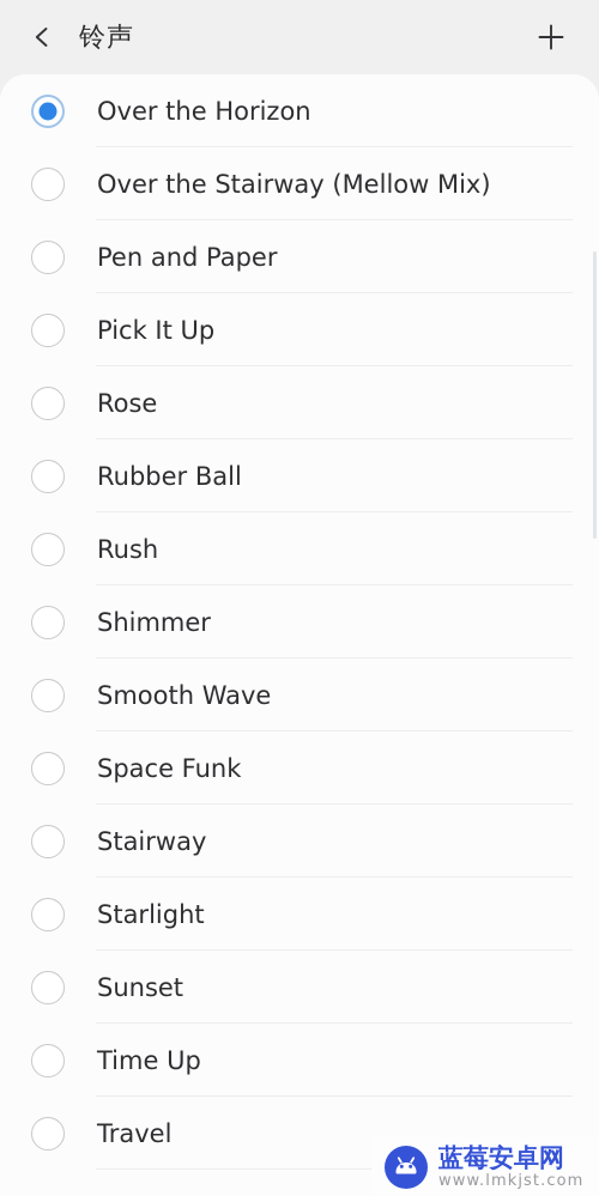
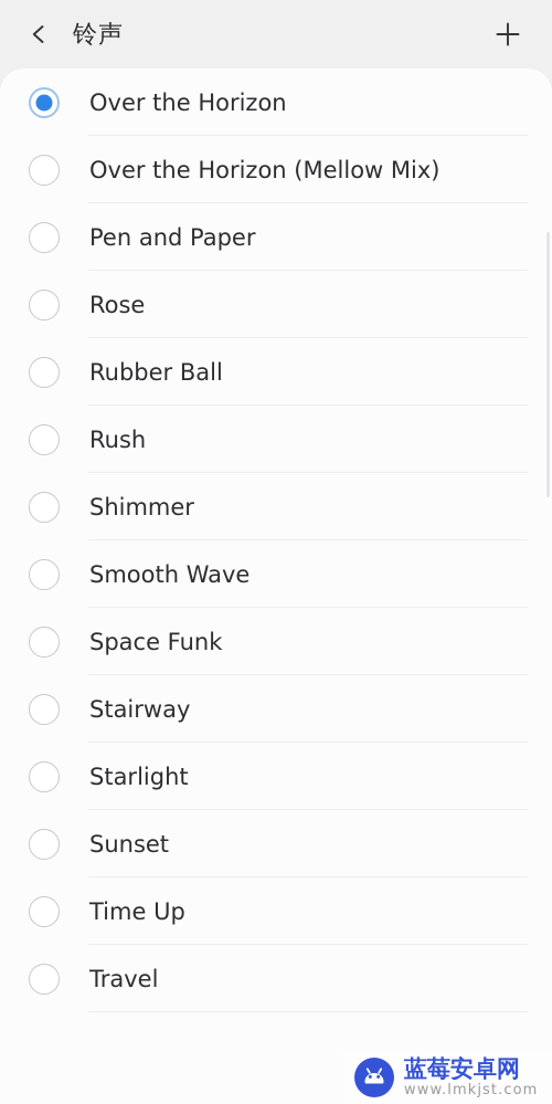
  铃声
  Over the Horizon
- Over the Stairway (Mellow Mix)
+ Over the Horizon (Mellow Mix)
  Pen and Paper
- Pick It Up
  Rose
  Rubber Ball
  Rush
  Shimmer
  Smooth Wave
  Space Funk
  Stairway
  Starlight
  Sunset
  Time Up
  Travel
  蓝莓安卓网
  www.lmkjst.com
